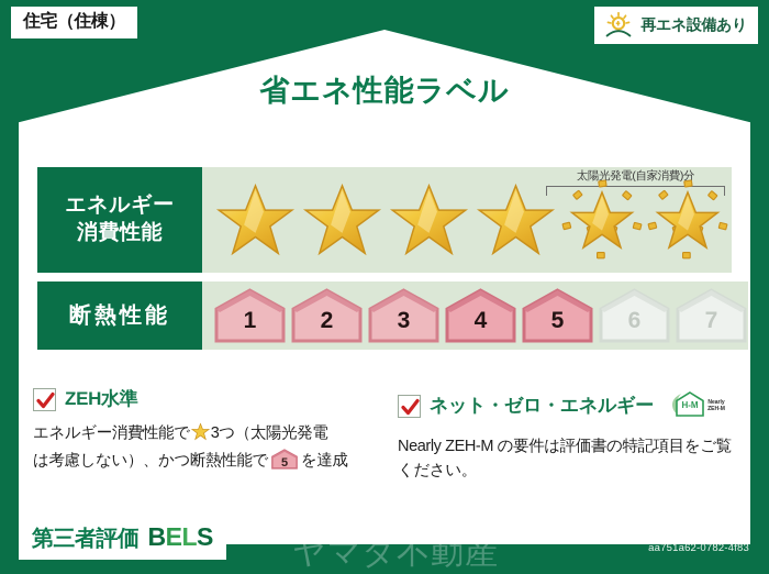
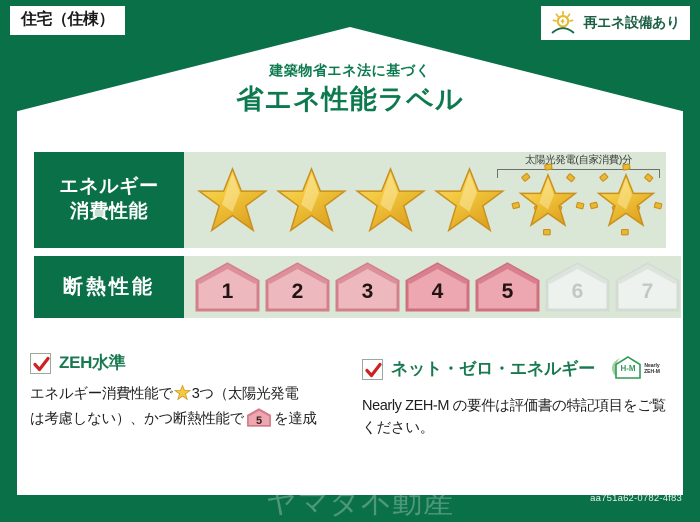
  住宅（住棟）
  再エネ設備あり
+ 建築物省エネ法に基づく
  省エネ性能ラベル
  エネルギー
  消費性能
  太陽光発電(自家消費)分
  断熱性能
  1
  2
  3
  4
  5
  6
  7
  ZEH水準
  エネルギー消費性能で 3つ（太陽光発電
  は考慮しない）、かつ断熱性能で
  5
  を達成
  ネット・ゼロ・エネルギー
  H-M
  Nearly ZEH-M の要件は評価書の特記項目をご覧ください。
- 第三者評価
- BELS
  ヤマダ不動産
  aa751a62-0782-4f83
